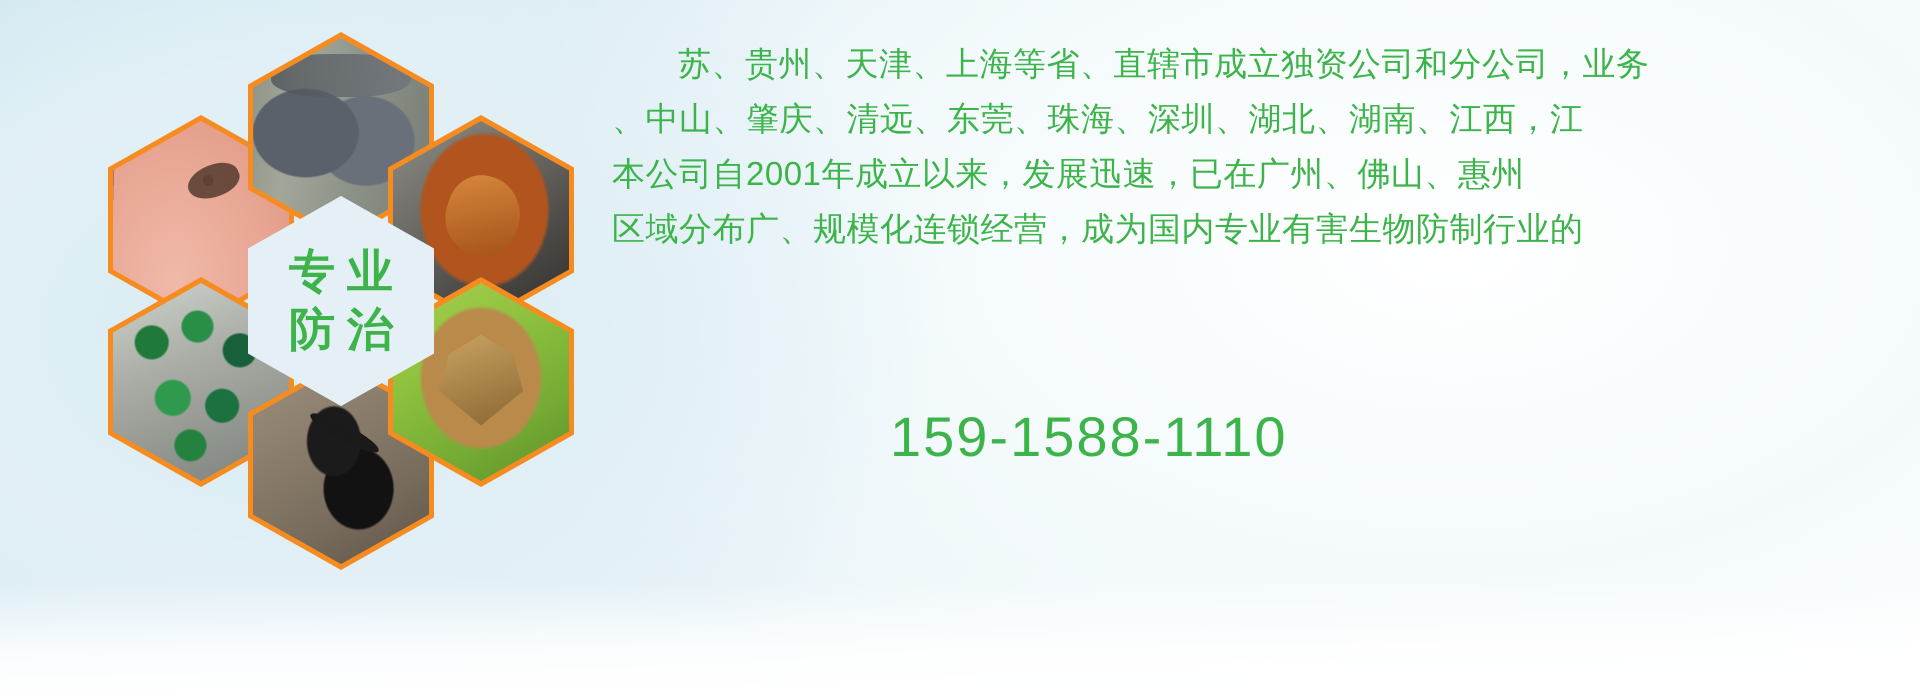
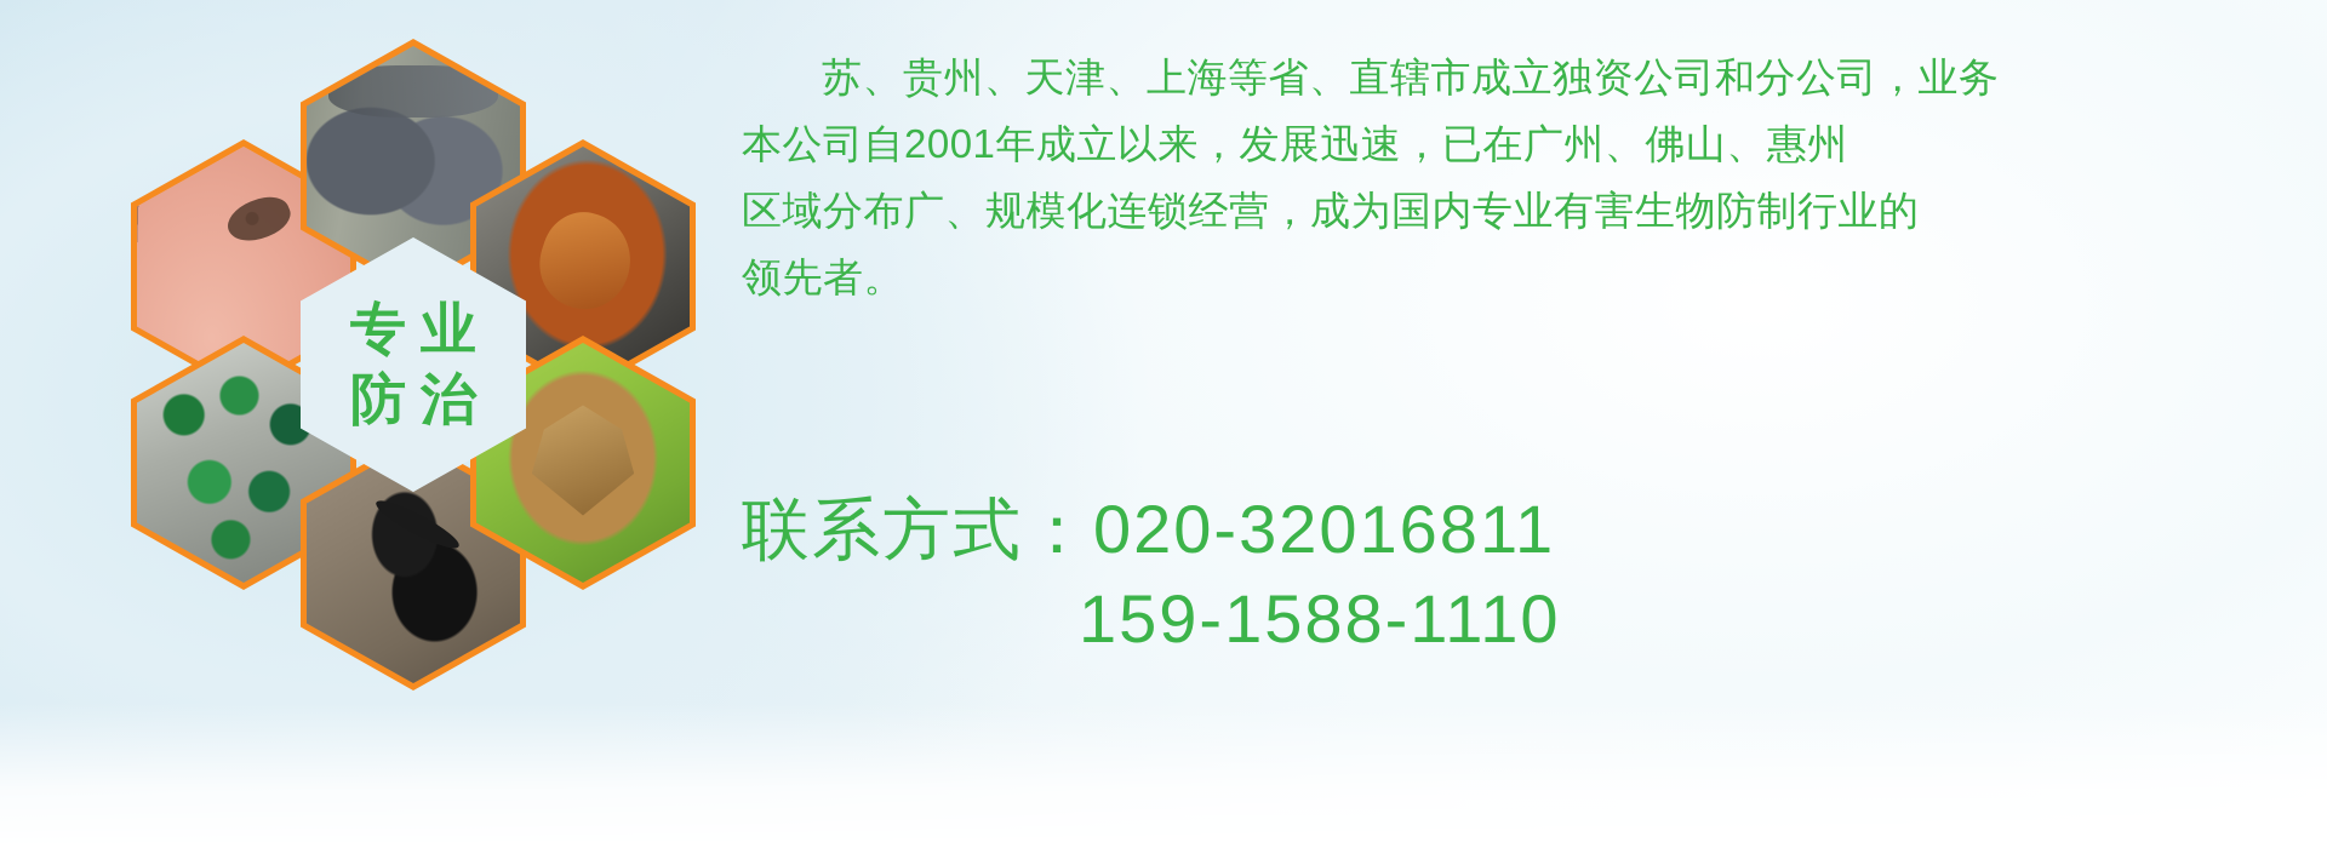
  专业
  防治
  苏、贵州、天津、上海等省、直辖市成立独资公司和分公司，业务
- 、中山、肇庆、清远、东莞、珠海、深圳、湖北、湖南、江西，江
  本公司自2001年成立以来，发展迅速，已在广州、佛山、惠州
  区域分布广、规模化连锁经营，成为国内专业有害生物防制行业的
+ 领先者。
+ 联系方式：020-32016811
  159-1588-1110
